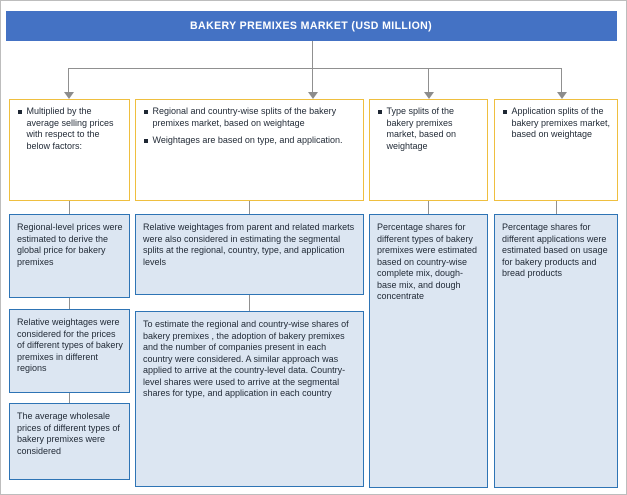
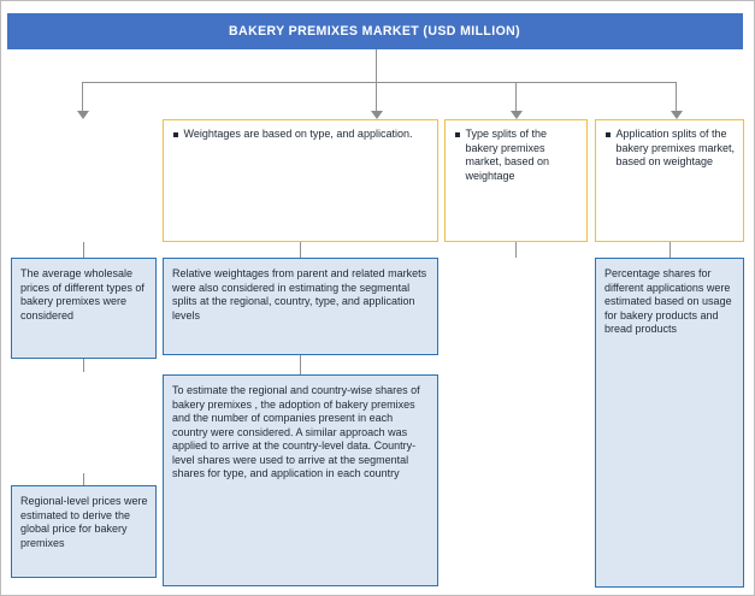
  BAKERY PREMIXES MARKET (USD MILLION)
- Multiplied by the average selling prices with respect to the below factors:
- Regional and country-wise splits of the bakery premixes market, based on weightage
  Weightages are based on type, and application.
  Type splits of the bakery premixes market, based on weightage
  Application splits of the bakery premixes market, based on weightage
- Regional-level prices were estimated to derive the global price for bakery premixes
+ The average wholesale prices of different types of bakery premixes were considered
- Relative weightages were considered for the prices of different types of bakery premixes in different regions
- The average wholesale prices of different types of bakery premixes were considered
+ Regional-level prices were estimated to derive the global price for bakery premixes
  Relative weightages from parent and related markets were also considered in estimating the segmental splits at the regional, country, type, and application levels
  To estimate the regional and country-wise shares of bakery premixes , the adoption of bakery premixes and the number of companies present in each country were considered. A similar approach was applied to arrive at the country-level data. Country-level shares were used to arrive at the segmental shares for type, and application in each country
- Percentage shares for different types of bakery premixes were estimated based on country-wise complete mix, dough-base mix, and dough concentrate
  Percentage shares for different applications were estimated based on usage for bakery products and bread products
